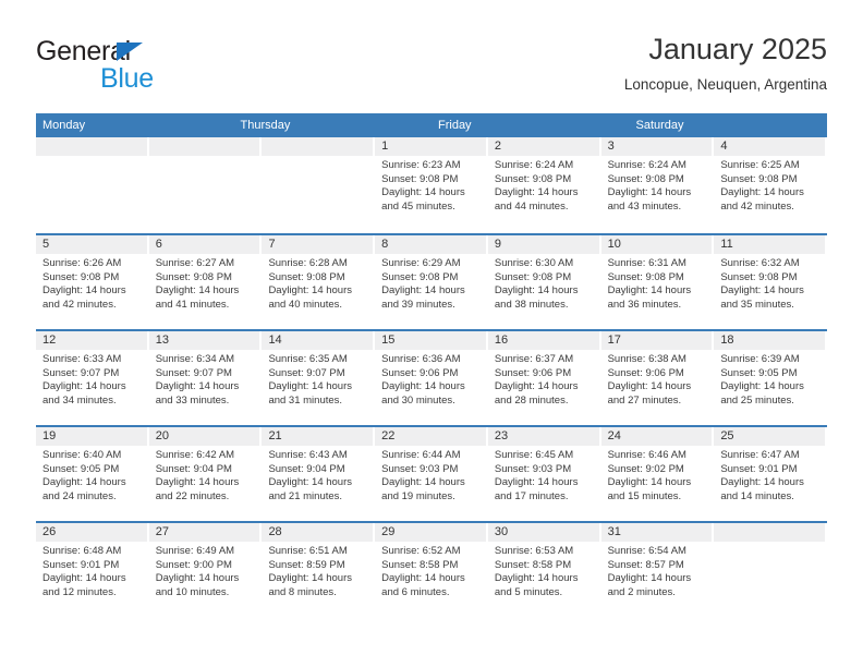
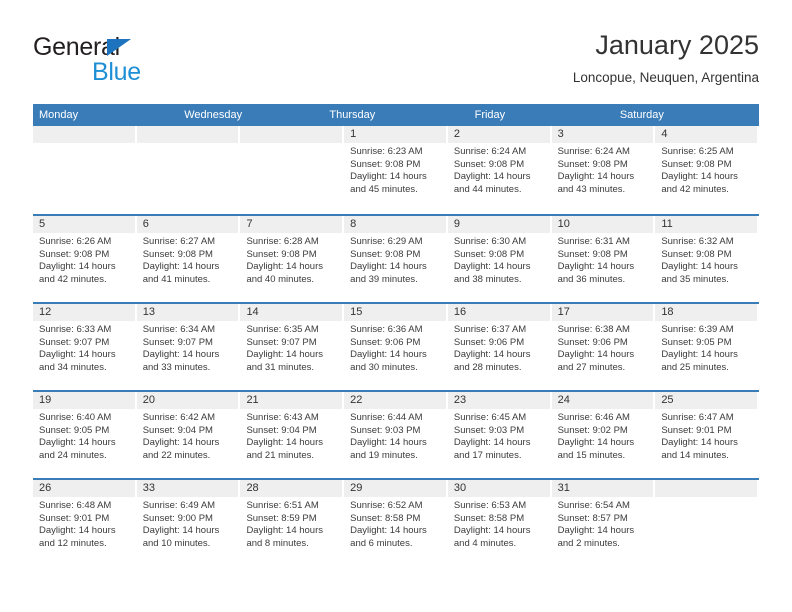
  General
  Blue
  January 2025
  Loncopue, Neuquen, Argentina
  Monday
+ Wednesday
  Thursday
  Friday
  Saturday
  1
  Sunrise: 6:23 AM
  Sunset: 9:08 PM
  Daylight: 14 hours
  and 45 minutes.
  2
  Sunrise: 6:24 AM
  Sunset: 9:08 PM
  Daylight: 14 hours
  and 44 minutes.
  3
  Sunrise: 6:24 AM
  Sunset: 9:08 PM
  Daylight: 14 hours
  and 43 minutes.
  4
  Sunrise: 6:25 AM
  Sunset: 9:08 PM
  Daylight: 14 hours
  and 42 minutes.
  5
  Sunrise: 6:26 AM
  Sunset: 9:08 PM
  Daylight: 14 hours
  and 42 minutes.
  6
  Sunrise: 6:27 AM
  Sunset: 9:08 PM
  Daylight: 14 hours
  and 41 minutes.
  7
  Sunrise: 6:28 AM
  Sunset: 9:08 PM
  Daylight: 14 hours
  and 40 minutes.
  8
  Sunrise: 6:29 AM
  Sunset: 9:08 PM
  Daylight: 14 hours
  and 39 minutes.
  9
  Sunrise: 6:30 AM
  Sunset: 9:08 PM
  Daylight: 14 hours
  and 38 minutes.
  10
  Sunrise: 6:31 AM
  Sunset: 9:08 PM
  Daylight: 14 hours
  and 36 minutes.
  11
  Sunrise: 6:32 AM
  Sunset: 9:08 PM
  Daylight: 14 hours
  and 35 minutes.
  12
  Sunrise: 6:33 AM
  Sunset: 9:07 PM
  Daylight: 14 hours
  and 34 minutes.
  13
  Sunrise: 6:34 AM
  Sunset: 9:07 PM
  Daylight: 14 hours
  and 33 minutes.
  14
  Sunrise: 6:35 AM
  Sunset: 9:07 PM
  Daylight: 14 hours
  and 31 minutes.
  15
  Sunrise: 6:36 AM
  Sunset: 9:06 PM
  Daylight: 14 hours
  and 30 minutes.
  16
  Sunrise: 6:37 AM
  Sunset: 9:06 PM
  Daylight: 14 hours
  and 28 minutes.
  17
  Sunrise: 6:38 AM
  Sunset: 9:06 PM
  Daylight: 14 hours
  and 27 minutes.
  18
  Sunrise: 6:39 AM
  Sunset: 9:05 PM
  Daylight: 14 hours
  and 25 minutes.
  19
  Sunrise: 6:40 AM
  Sunset: 9:05 PM
  Daylight: 14 hours
  and 24 minutes.
  20
  Sunrise: 6:42 AM
  Sunset: 9:04 PM
  Daylight: 14 hours
  and 22 minutes.
  21
  Sunrise: 6:43 AM
  Sunset: 9:04 PM
  Daylight: 14 hours
  and 21 minutes.
  22
  Sunrise: 6:44 AM
  Sunset: 9:03 PM
  Daylight: 14 hours
  and 19 minutes.
  23
  Sunrise: 6:45 AM
  Sunset: 9:03 PM
  Daylight: 14 hours
  and 17 minutes.
  24
  Sunrise: 6:46 AM
  Sunset: 9:02 PM
  Daylight: 14 hours
  and 15 minutes.
  25
  Sunrise: 6:47 AM
  Sunset: 9:01 PM
  Daylight: 14 hours
  and 14 minutes.
  26
  Sunrise: 6:48 AM
  Sunset: 9:01 PM
  Daylight: 14 hours
  and 12 minutes.
- 27
+ 33
  Sunrise: 6:49 AM
  Sunset: 9:00 PM
  Daylight: 14 hours
  and 10 minutes.
  28
  Sunrise: 6:51 AM
  Sunset: 8:59 PM
  Daylight: 14 hours
  and 8 minutes.
  29
  Sunrise: 6:52 AM
  Sunset: 8:58 PM
  Daylight: 14 hours
  and 6 minutes.
  30
  Sunrise: 6:53 AM
  Sunset: 8:58 PM
  Daylight: 14 hours
- and 5 minutes.
+ and 4 minutes.
  31
  Sunrise: 6:54 AM
  Sunset: 8:57 PM
  Daylight: 14 hours
  and 2 minutes.
